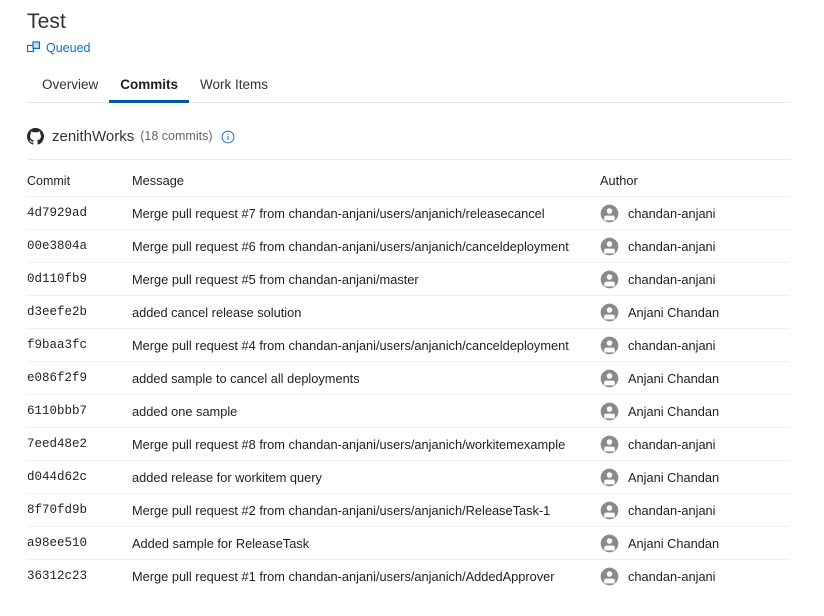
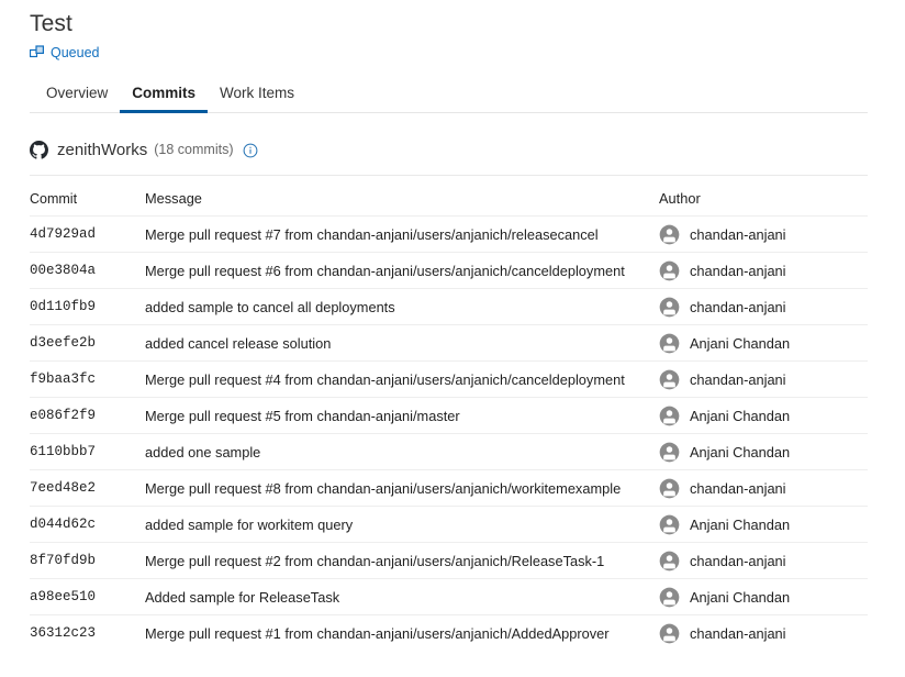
  Test
  Queued
  Overview
  Commits
  Work Items
  zenithWorks
  (18 commits)
  Commit
  Message
  Author
  4d7929ad
  Merge pull request #7 from chandan-anjani/users/anjanich/releasecancel
  chandan-anjani
  00e3804a
  Merge pull request #6 from chandan-anjani/users/anjanich/canceldeployment
  chandan-anjani
  0d110fb9
- Merge pull request #5 from chandan-anjani/master
+ added sample to cancel all deployments
  chandan-anjani
  d3eefe2b
  added cancel release solution
  Anjani Chandan
  f9baa3fc
  Merge pull request #4 from chandan-anjani/users/anjanich/canceldeployment
  chandan-anjani
  e086f2f9
- added sample to cancel all deployments
+ Merge pull request #5 from chandan-anjani/master
  Anjani Chandan
  6110bbb7
  added one sample
  Anjani Chandan
  7eed48e2
  Merge pull request #8 from chandan-anjani/users/anjanich/workitemexample
  chandan-anjani
  d044d62c
- added release for workitem query
+ added sample for workitem query
  Anjani Chandan
  8f70fd9b
  Merge pull request #2 from chandan-anjani/users/anjanich/ReleaseTask-1
  chandan-anjani
  a98ee510
  Added sample for ReleaseTask
  Anjani Chandan
  36312c23
  Merge pull request #1 from chandan-anjani/users/anjanich/AddedApprover
  chandan-anjani
